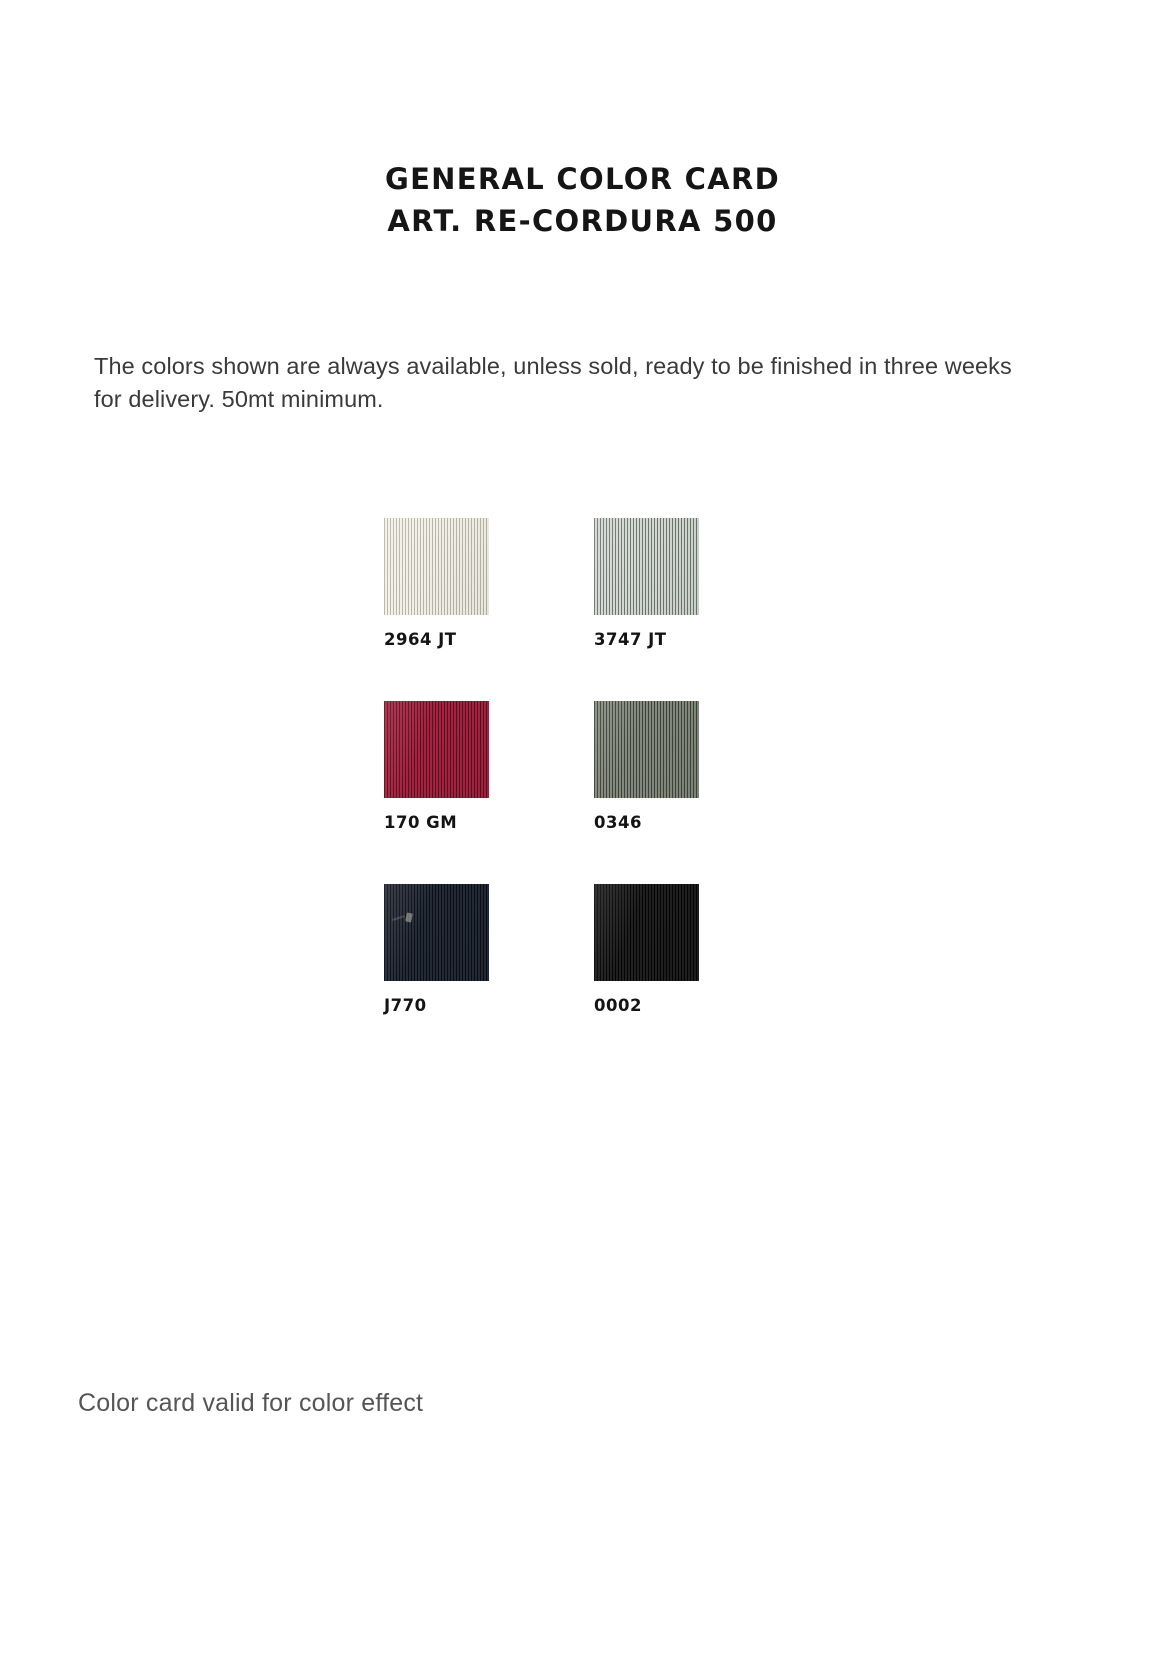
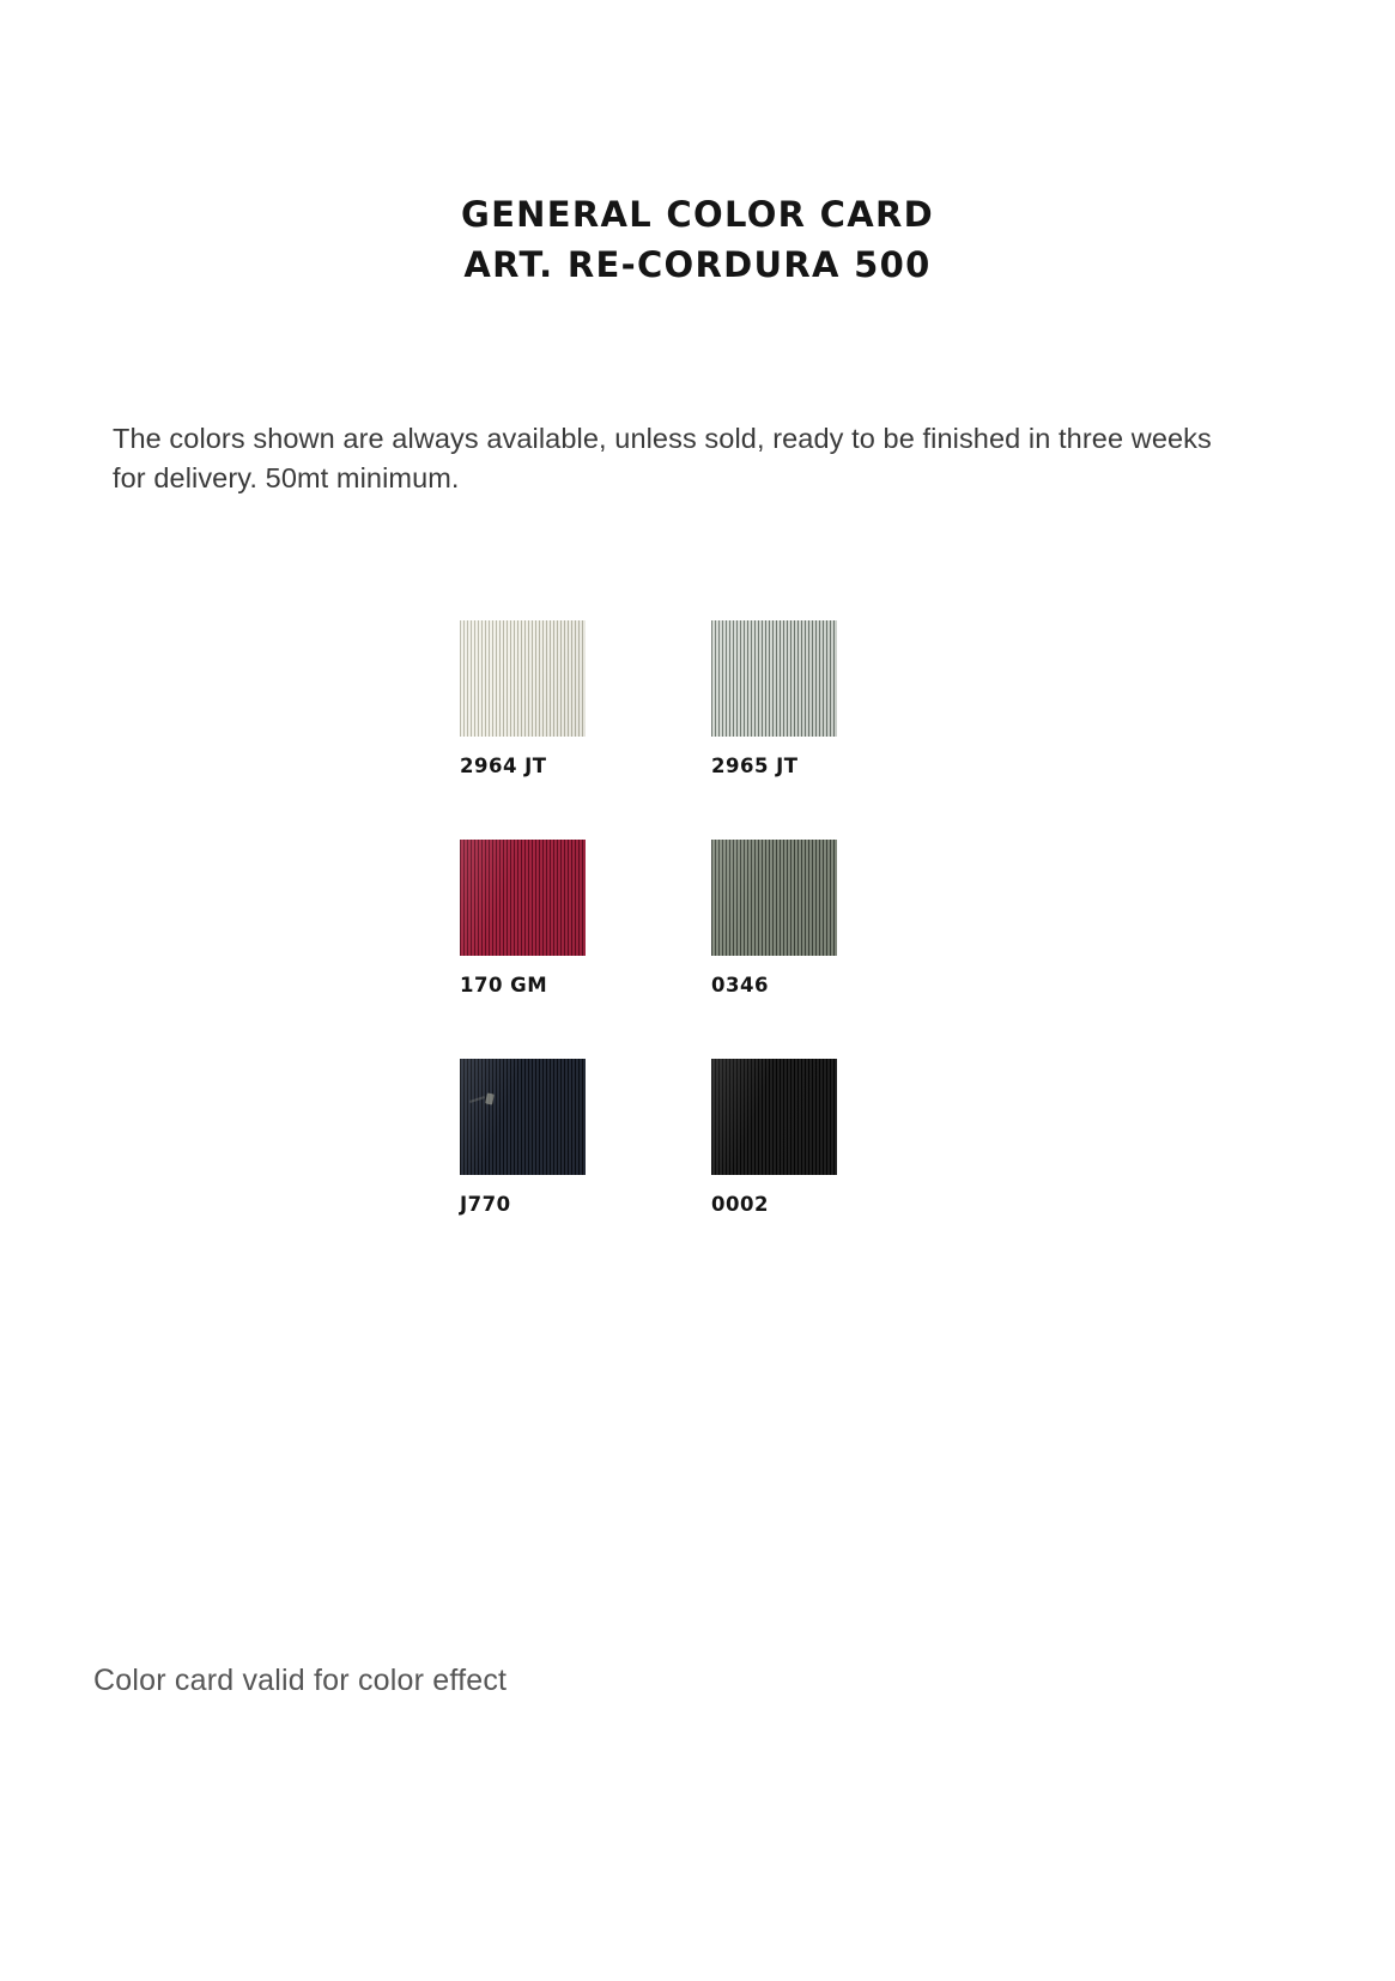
  GENERAL COLOR CARD
  ART. RE-CORDURA 500
  The colors shown are always available, unless sold, ready to be finished in three weeks for delivery. 50mt minimum.
  2964 JT
- 3747 JT
+ 2965 JT
  170 GM
  0346
  J770
  0002
  Color card valid for color effect
